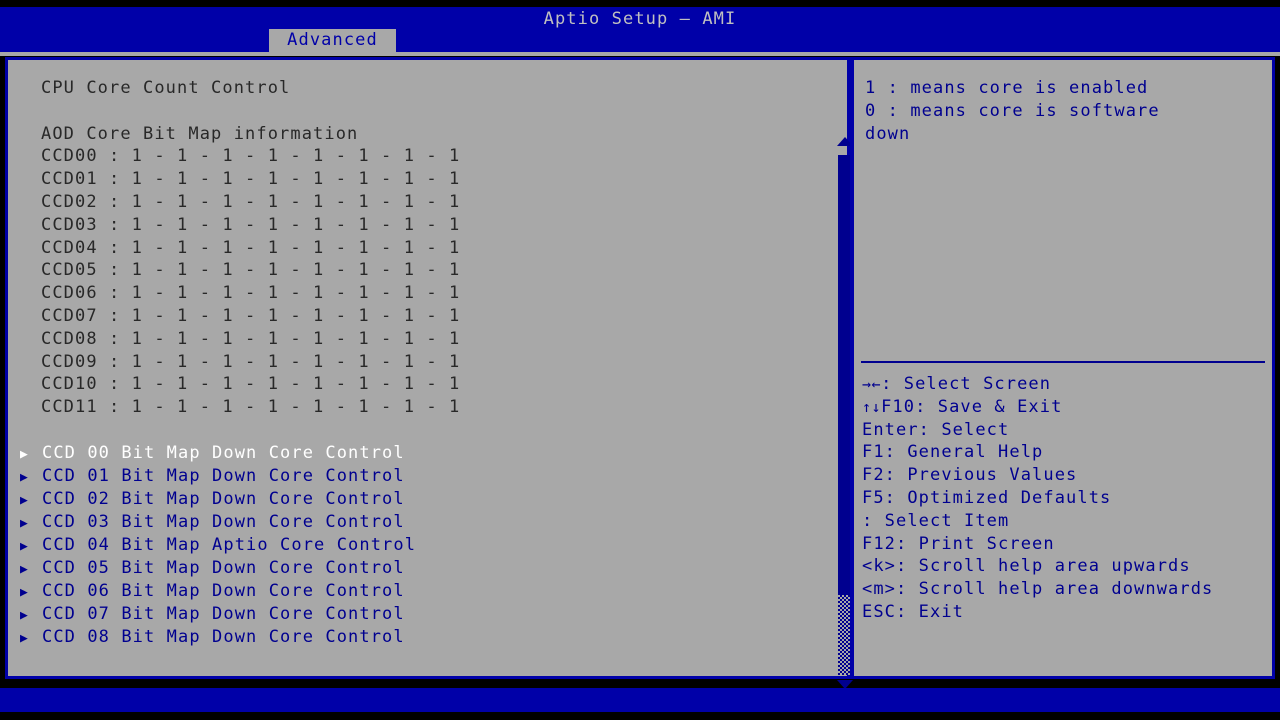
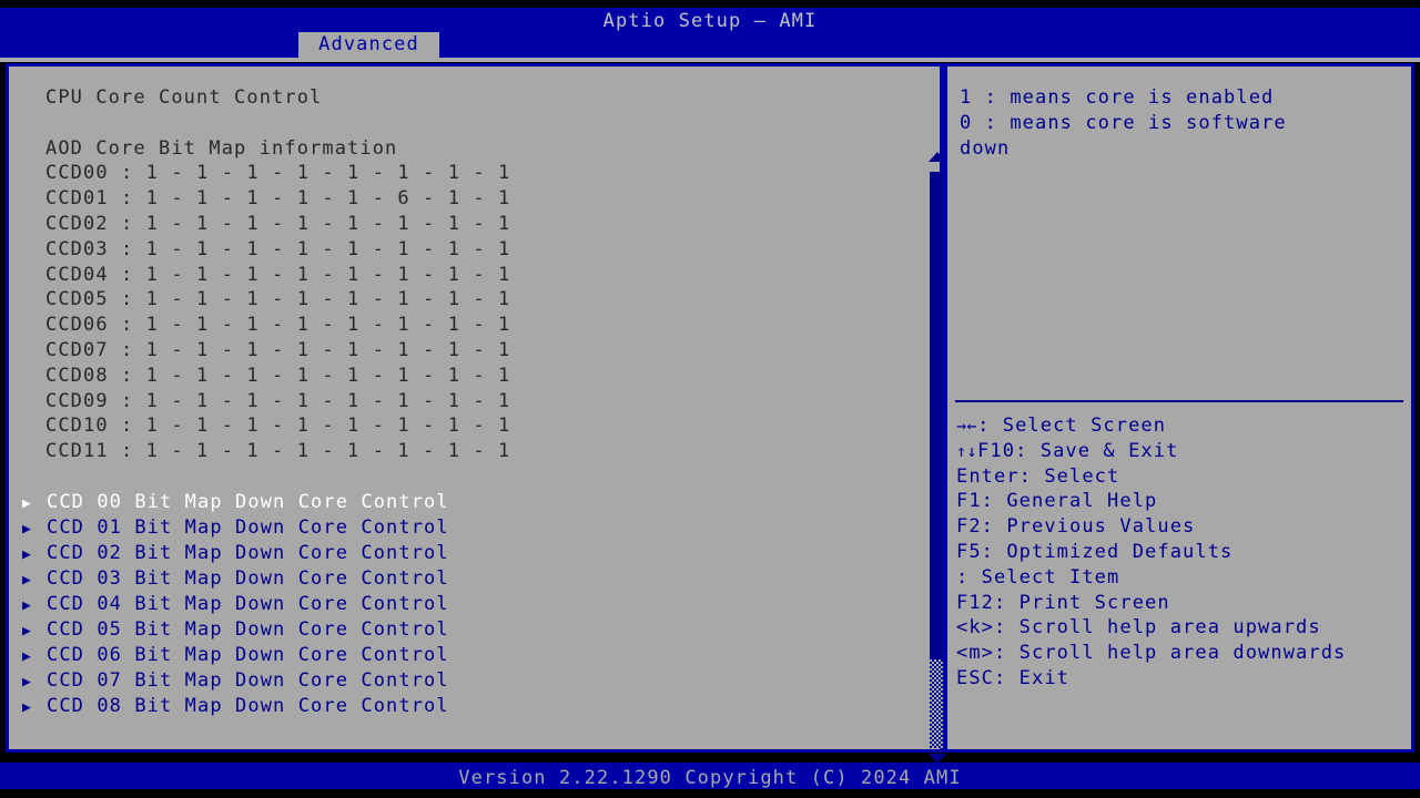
  Aptio Setup – AMI
  Advanced
  CPU Core Count Control
  AOD Core Bit Map information
  CCD00 : 1 - 1 - 1 - 1 - 1 - 1 - 1 - 1
- CCD01 : 1 - 1 - 1 - 1 - 1 - 1 - 1 - 1
+ CCD01 : 1 - 1 - 1 - 1 - 1 - 6 - 1 - 1
  CCD02 : 1 - 1 - 1 - 1 - 1 - 1 - 1 - 1
  CCD03 : 1 - 1 - 1 - 1 - 1 - 1 - 1 - 1
  CCD04 : 1 - 1 - 1 - 1 - 1 - 1 - 1 - 1
  CCD05 : 1 - 1 - 1 - 1 - 1 - 1 - 1 - 1
  CCD06 : 1 - 1 - 1 - 1 - 1 - 1 - 1 - 1
  CCD07 : 1 - 1 - 1 - 1 - 1 - 1 - 1 - 1
  CCD08 : 1 - 1 - 1 - 1 - 1 - 1 - 1 - 1
  CCD09 : 1 - 1 - 1 - 1 - 1 - 1 - 1 - 1
  CCD10 : 1 - 1 - 1 - 1 - 1 - 1 - 1 - 1
  CCD11 : 1 - 1 - 1 - 1 - 1 - 1 - 1 - 1
  ▶ CCD 00 Bit Map Down Core Control
  ▶ CCD 01 Bit Map Down Core Control
  ▶ CCD 02 Bit Map Down Core Control
  ▶ CCD 03 Bit Map Down Core Control
- ▶ CCD 04 Bit Map Aptio Core Control
+ ▶ CCD 04 Bit Map Down Core Control
  ▶ CCD 05 Bit Map Down Core Control
  ▶ CCD 06 Bit Map Down Core Control
  ▶ CCD 07 Bit Map Down Core Control
  ▶ CCD 08 Bit Map Down Core Control
  1 : means core is enabled
  0 : means core is software
  down
  →←: Select Screen
  ↑↓F10: Save & Exit
  Enter: Select
  F1: General Help
  F2: Previous Values
  F5: Optimized Defaults
  : Select Item
  F12: Print Screen
  <k>: Scroll help area upwards
  <m>: Scroll help area downwards
  ESC: Exit
+ Version 2.22.1290 Copyright (C) 2024 AMI
